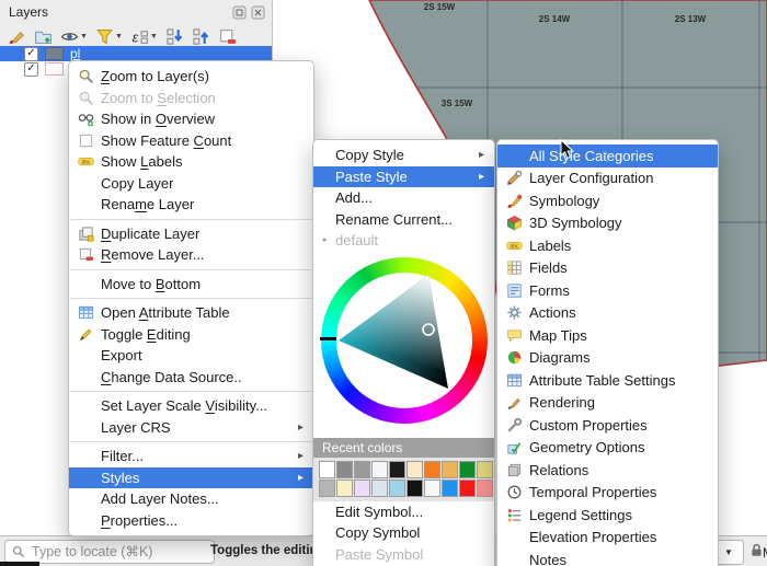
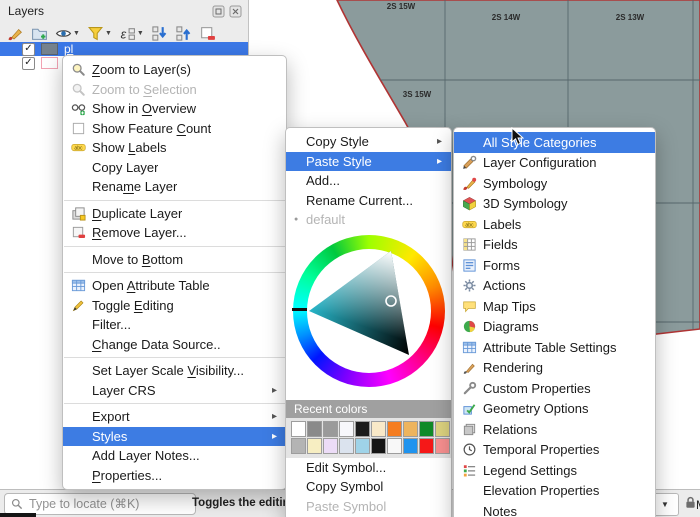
  2S 15W
  2S 14W
  2S 13W
  3S 15W
  Layers
  ε
  ✓
  pl
  ✓
  Type to locate (⌘K)
  Toggles the editi
  ▼
  Zoom to Layer(s)
  Zoom to Selection
  Show in Overview
  Show Feature Count
  Show Labels
  Copy Layer
  Rename Layer
  Duplicate Layer
  Remove Layer...
  Move to Bottom
  Open Attribute Table
  Toggle Editing
- Export
+ Filter...
  Change Data Source..
  Set Layer Scale Visibility...
  Layer CRS
  ▸
- Filter...
+ Export
  ▸
  Styles
  ▸
  Add Layer Notes...
  Properties...
  Copy Style
  ▸
  Paste Style
  ▸
  Add...
  Rename Current...
  default
  Recent colors
  Edit Symbol...
  Copy Symbol
  Paste Symbol
  All Sle Categories
  Layer Configuration
  Symbology
  3D Symbology
  Labels
  Fields
  Forms
  Actions
  Map Tips
  Diagrams
  Attribute Table Settings
  Rendering
  Custom Properties
  Geometry Options
  Relations
  Temporal Properties
  Legend Settings
  Elevation Properties
  Notes
